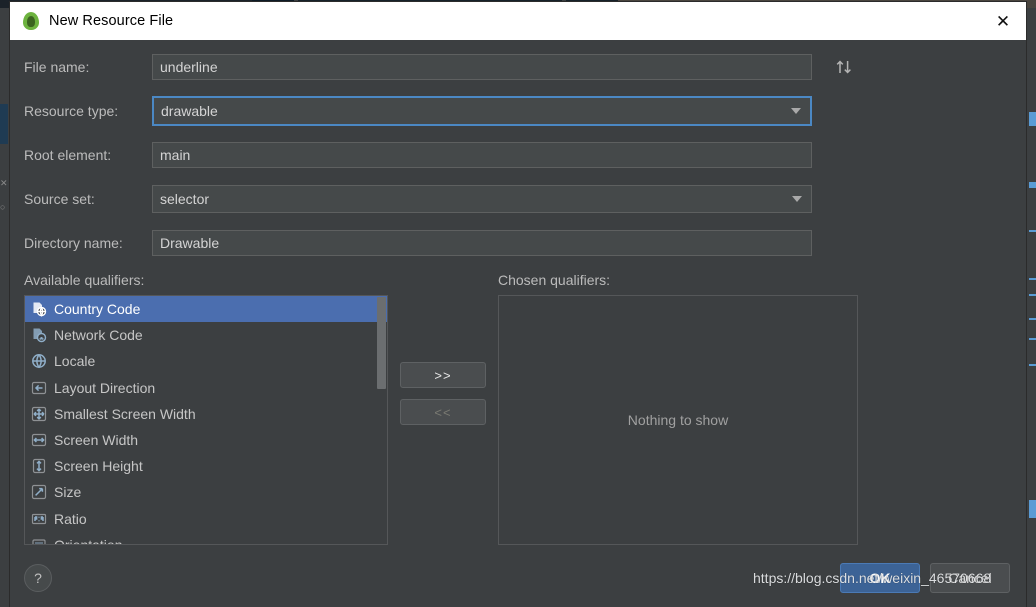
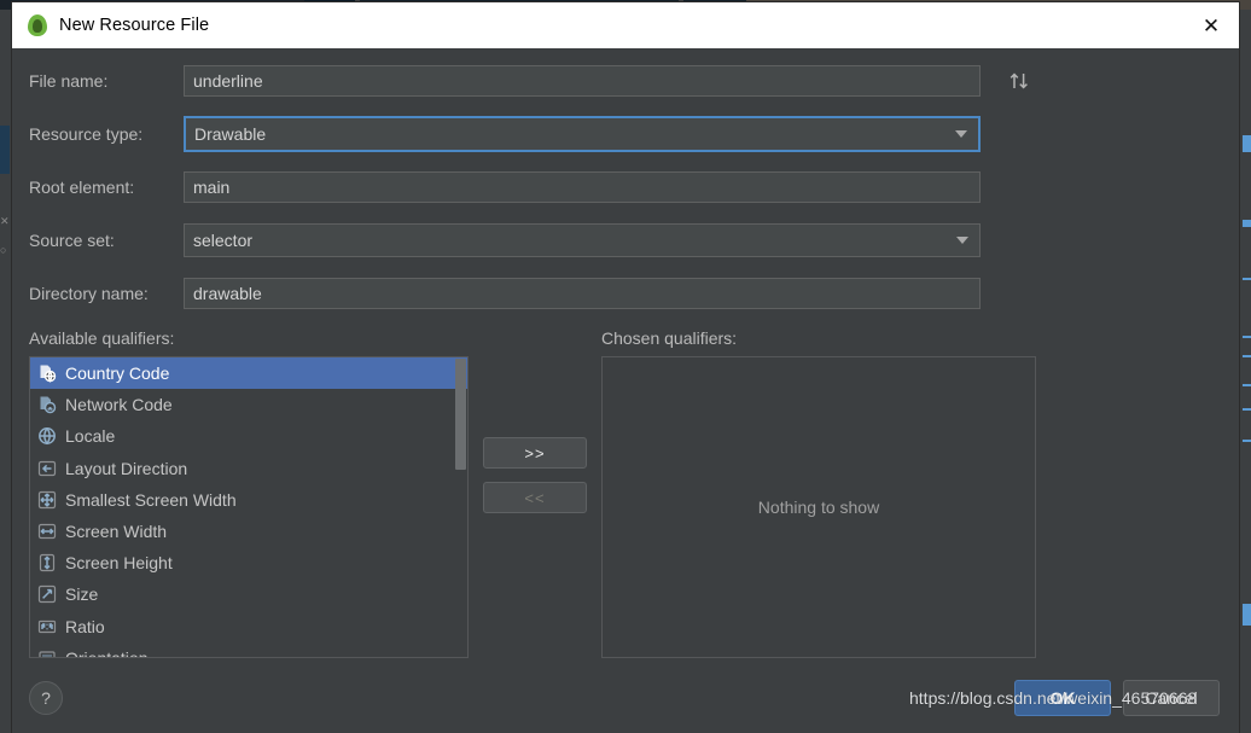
  ✕
  ○
  New Resource File
  ✕
  File name:
  underline
  Resource type:
- drawable
+ Drawable
  Root element:
  main
  Source set:
  selector
  Directory name:
- Drawable
+ drawable
  Available qualifiers:
  Country Code
  Network Code
  Locale
  Layout Direction
  Smallest Screen Width
  Screen Width
  Screen Height
  Size
  Ratio
  >>
  <<
  Chosen qualifiers:
  Nothing to show
  ?
  OK
  Cancel
  https://blog.csdn.net/weixin_46570668
